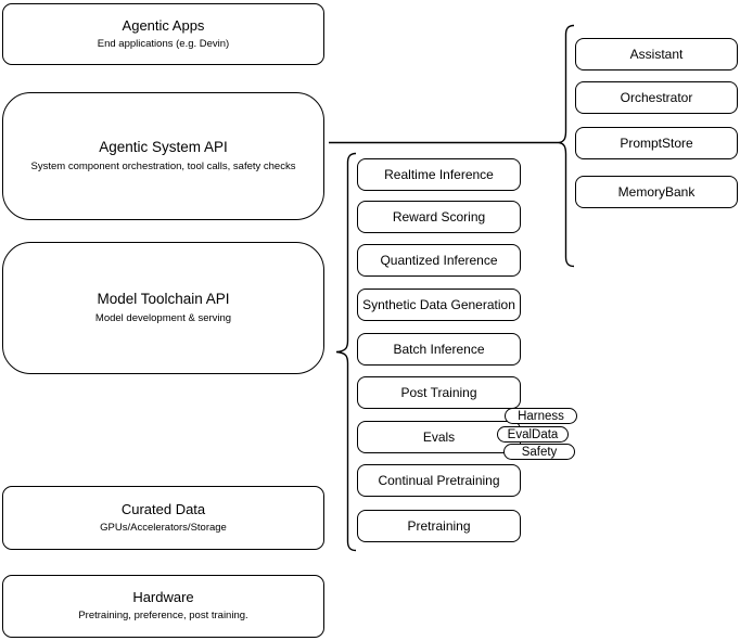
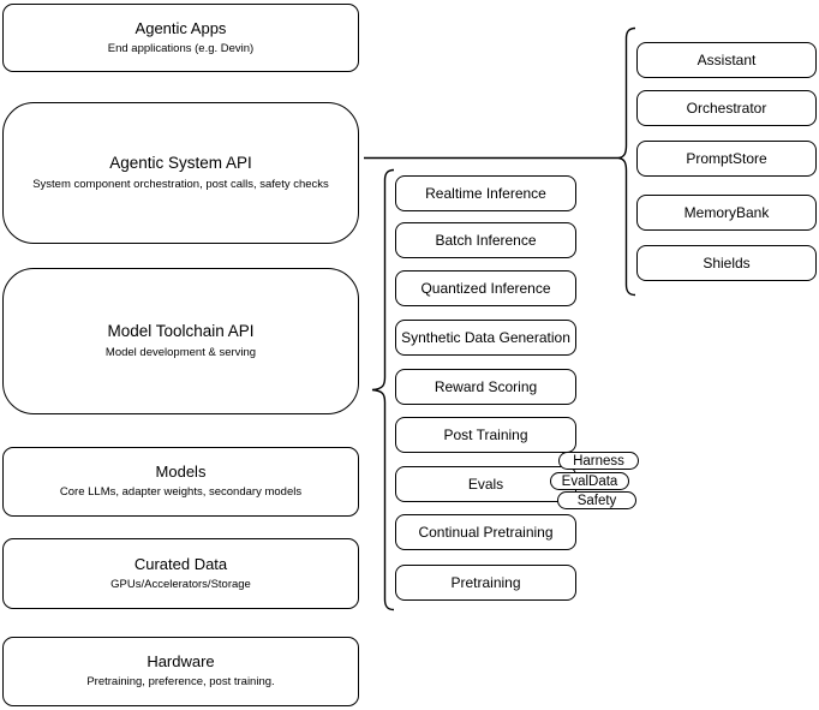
  Agentic Apps
  End applications (e.g. Devin)
  Agentic System API
- System component orchestration, tool calls, safety checks
+ System component orchestration, post calls, safety checks
  Model Toolchain API
  Model development & serving
+ Models
+ Core LLMs, adapter weights, secondary models
  Curated Data
  GPUs/Accelerators/Storage
  Hardware
  Pretraining, preference, post training.
  Realtime Inference
- Reward Scoring
+ Batch Inference
  Quantized Inference
  Synthetic Data Generation
- Batch Inference
+ Reward Scoring
  Post Training
  Evals
  Continual Pretraining
  Pretraining
  Harness
  EvalData
  Safety
  Assistant
  Orchestrator
  PromptStore
  MemoryBank
+ Shields
